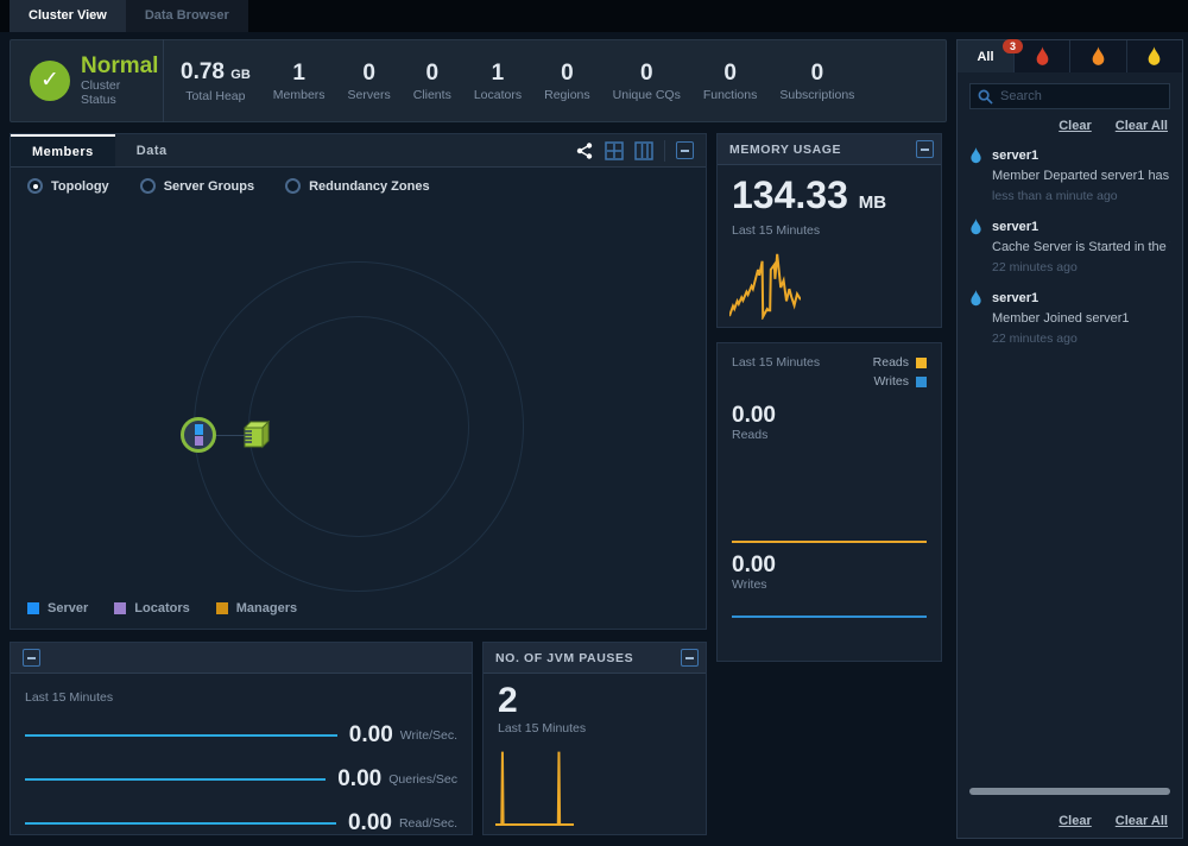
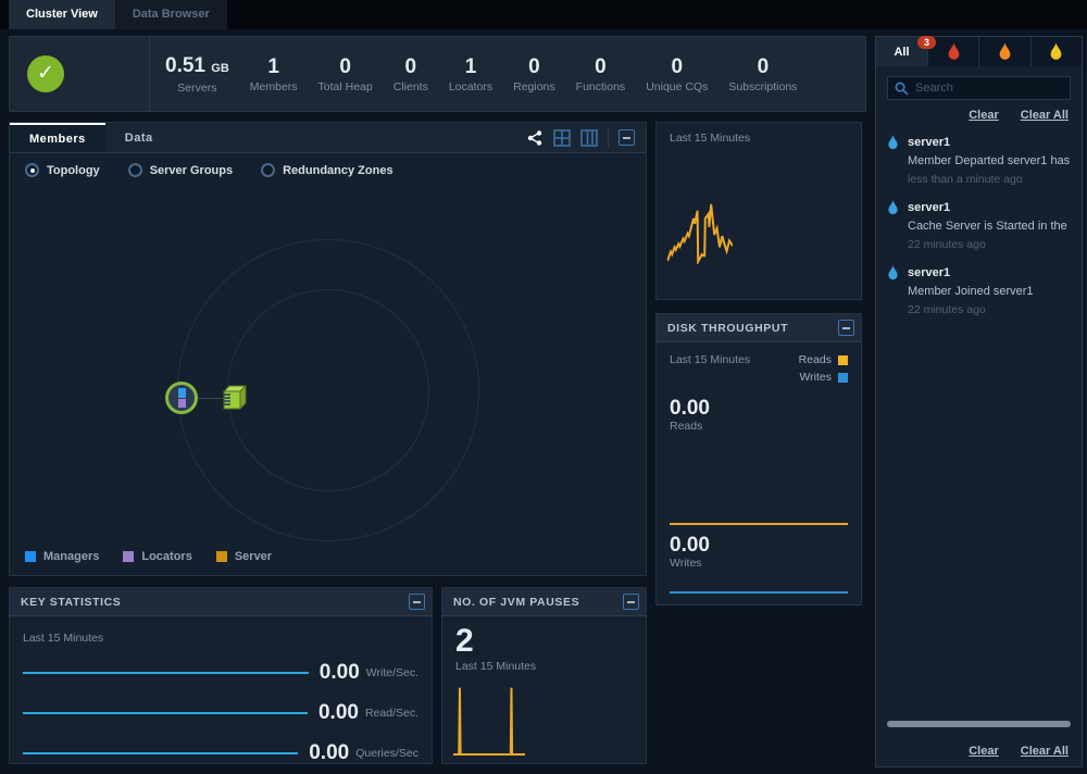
  Cluster View
  Data Browser
  ✓
- Normal
- Cluster Status
- 0.78 GB
+ 0.51 GB
- Total Heap
+ Servers
  1
  Members
  0
- Servers
+ Total Heap
  0
  Clients
  1
  Locators
  0
  Regions
  0
- Unique CQs
+ Functions
  0
- Functions
+ Unique CQs
  0
  Subscriptions
  Members
  Data
  Topology
  Server Groups
  Redundancy Zones
- Server
+ Managers
  Locators
- Managers
+ Server
- MEMORY USAGE
- 134.33 MB
  Last 15 Minutes
+ DISK THROUGHPUT
  Last 15 Minutes
  Reads
  Writes
  0.00
  Reads
  0.00
  Writes
+ KEY STATISTICS
  Last 15 Minutes
  0.00
  Write/Sec.
  0.00
- Queries/Sec
+ Read/Sec.
  0.00
- Read/Sec.
+ Queries/Sec
  NO. OF JVM PAUSES
  2
  Last 15 Minutes
  All
  3
  Search
  Clear
  Clear All
  server1
  Member Departed server1 has
  less than a minute ago
  server1
  Cache Server is Started in the
  22 minutes ago
  server1
  Member Joined server1
  22 minutes ago
  Clear
  Clear All
